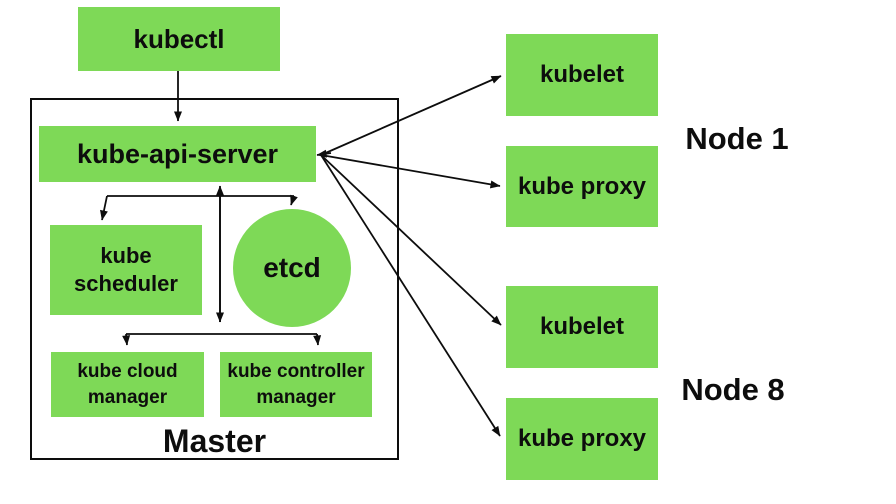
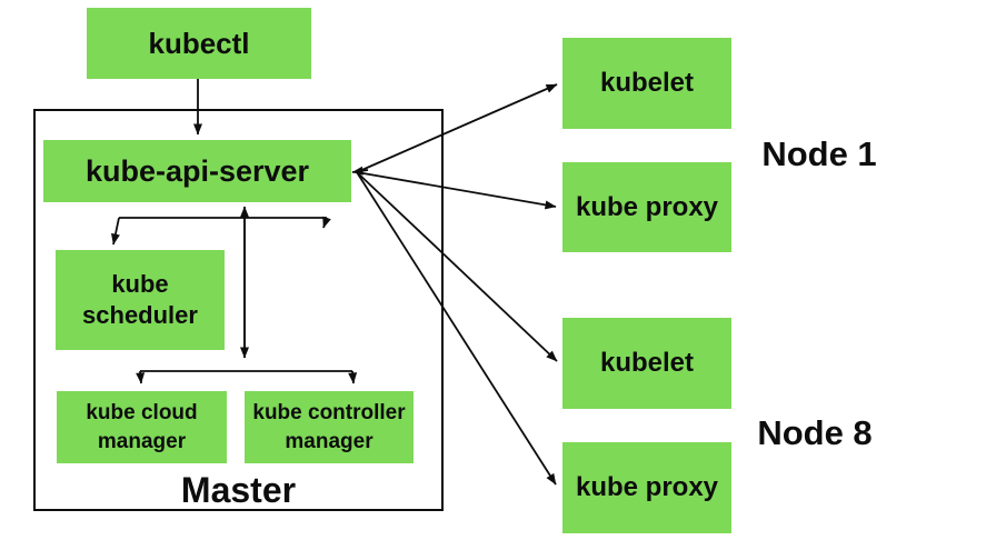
  kubectl
  kube-api-server
  kube
  scheduler
- etcd
  kube cloud
  manager
  kube controller
  manager
  Master
  kubelet
  kube proxy
  Node 1
  kubelet
  kube proxy
  Node 8
